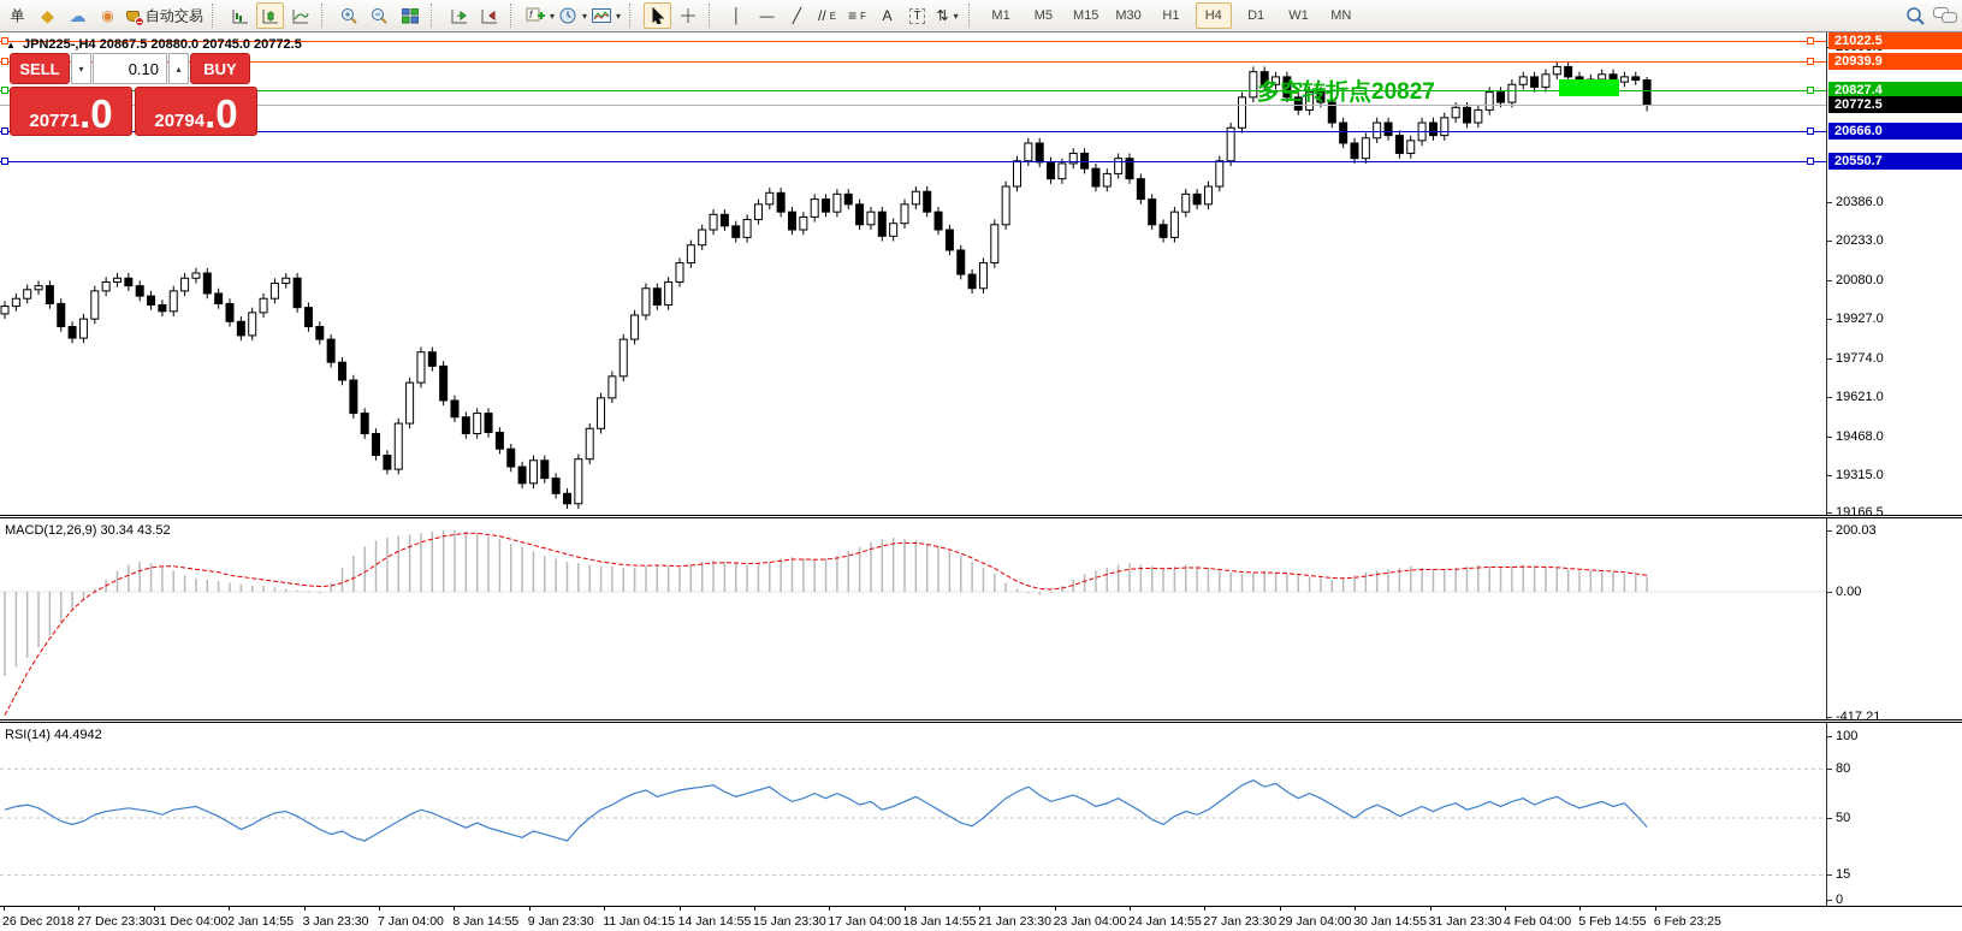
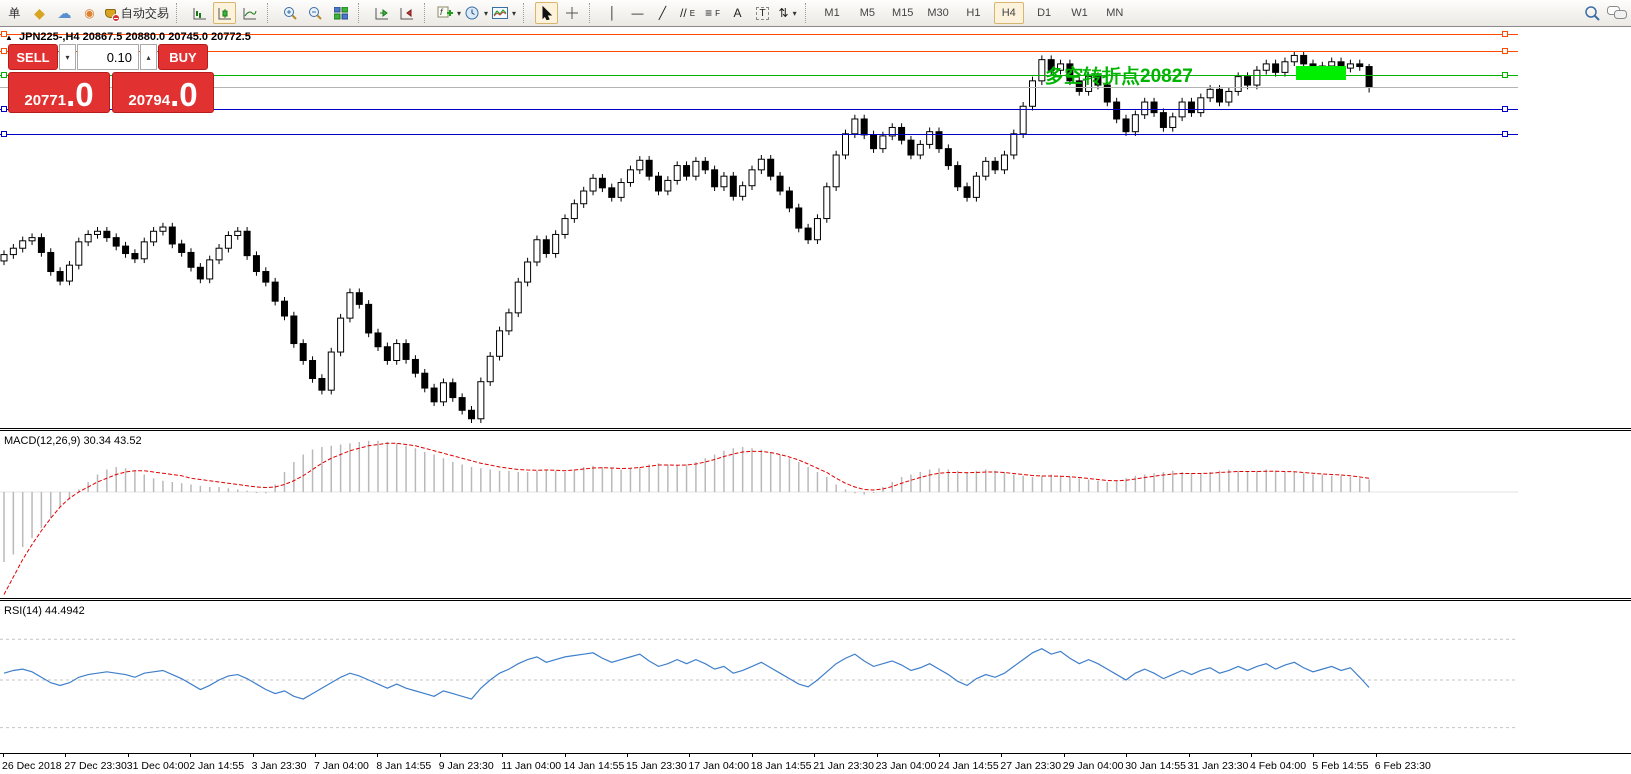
  单
  ◆
  ☁
  ◉
  自动交易
  f
  ▾
  ▾
  ▾
  │
  —
  ╱
  //
  E
  ≡
  F
  A
  T
  ⇅
  ▾
  M1 M5 M15 M30 H1 H4 D1 W1 MN
  ▲ JPN225-,H4 20867.5 20880.0 20745.0 20772.5
  多空转折点20827
  SELL
  ▾
  0.10
  ▴
  BUY
  20771
  .0
  20794
  .0
  MACD(12,26,9) 30.34 43.52
  RSI(14) 44.4942
- 20386.0
- 20233.0
- 20080.0
- 19927.0
- 19774.0
- 19621.0
- 19468.0
- 19315.0
- 19166.5
- 21022.5
- 20939.9
- 20827.4
- 20772.5
- 20666.0
- 20550.7
- 200.03
- 0.00
- -417.21
- 100
- 80
- 50
- 15
- 0
  26 Dec 2018
  27 Dec 23:30
  31 Dec 04:00
  2 Jan 14:55
  3 Jan 23:30
  7 Jan 04:00
  8 Jan 14:55
  9 Jan 23:30
- 11 Jan 04:15
+ 11 Jan 04:00
  14 Jan 14:55
  15 Jan 23:30
  17 Jan 04:00
  18 Jan 14:55
  21 Jan 23:30
  23 Jan 04:00
  24 Jan 14:55
  27 Jan 23:30
  29 Jan 04:00
  30 Jan 14:55
  31 Jan 23:30
  4 Feb 04:00
  5 Feb 14:55
- 6 Feb 23:25
+ 6 Feb 23:30
